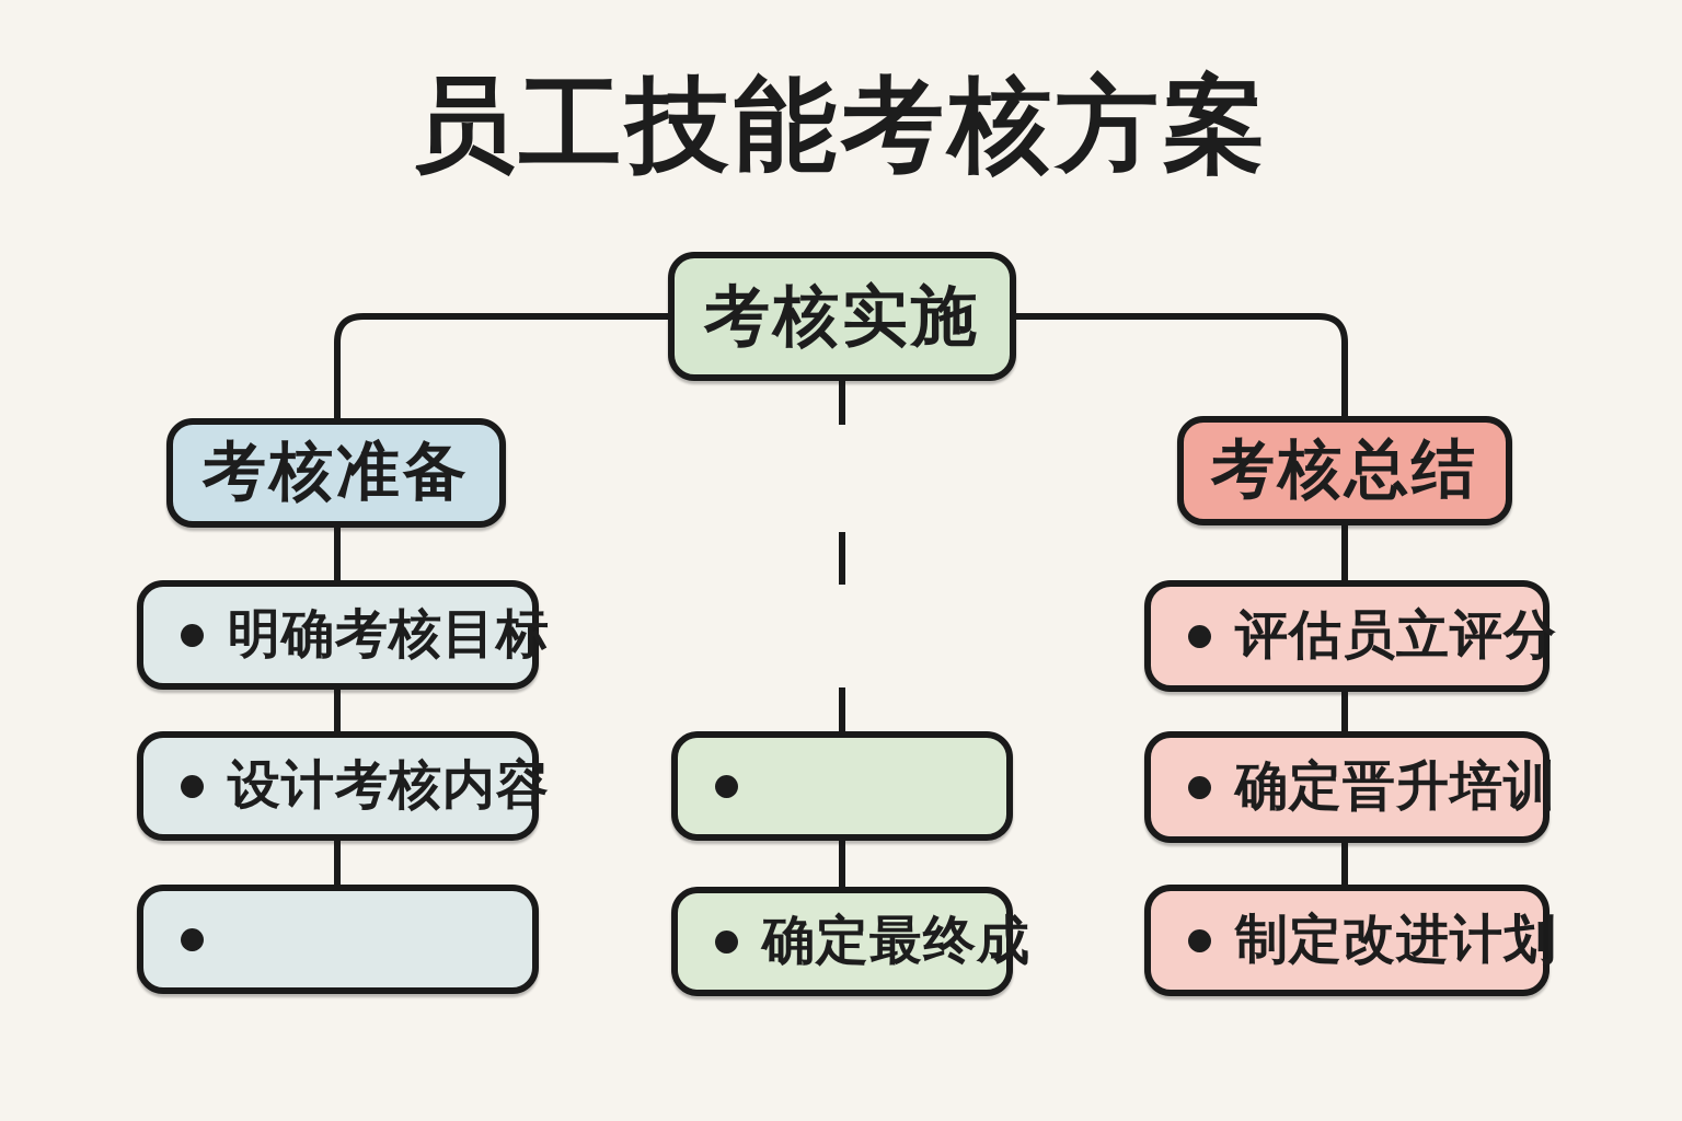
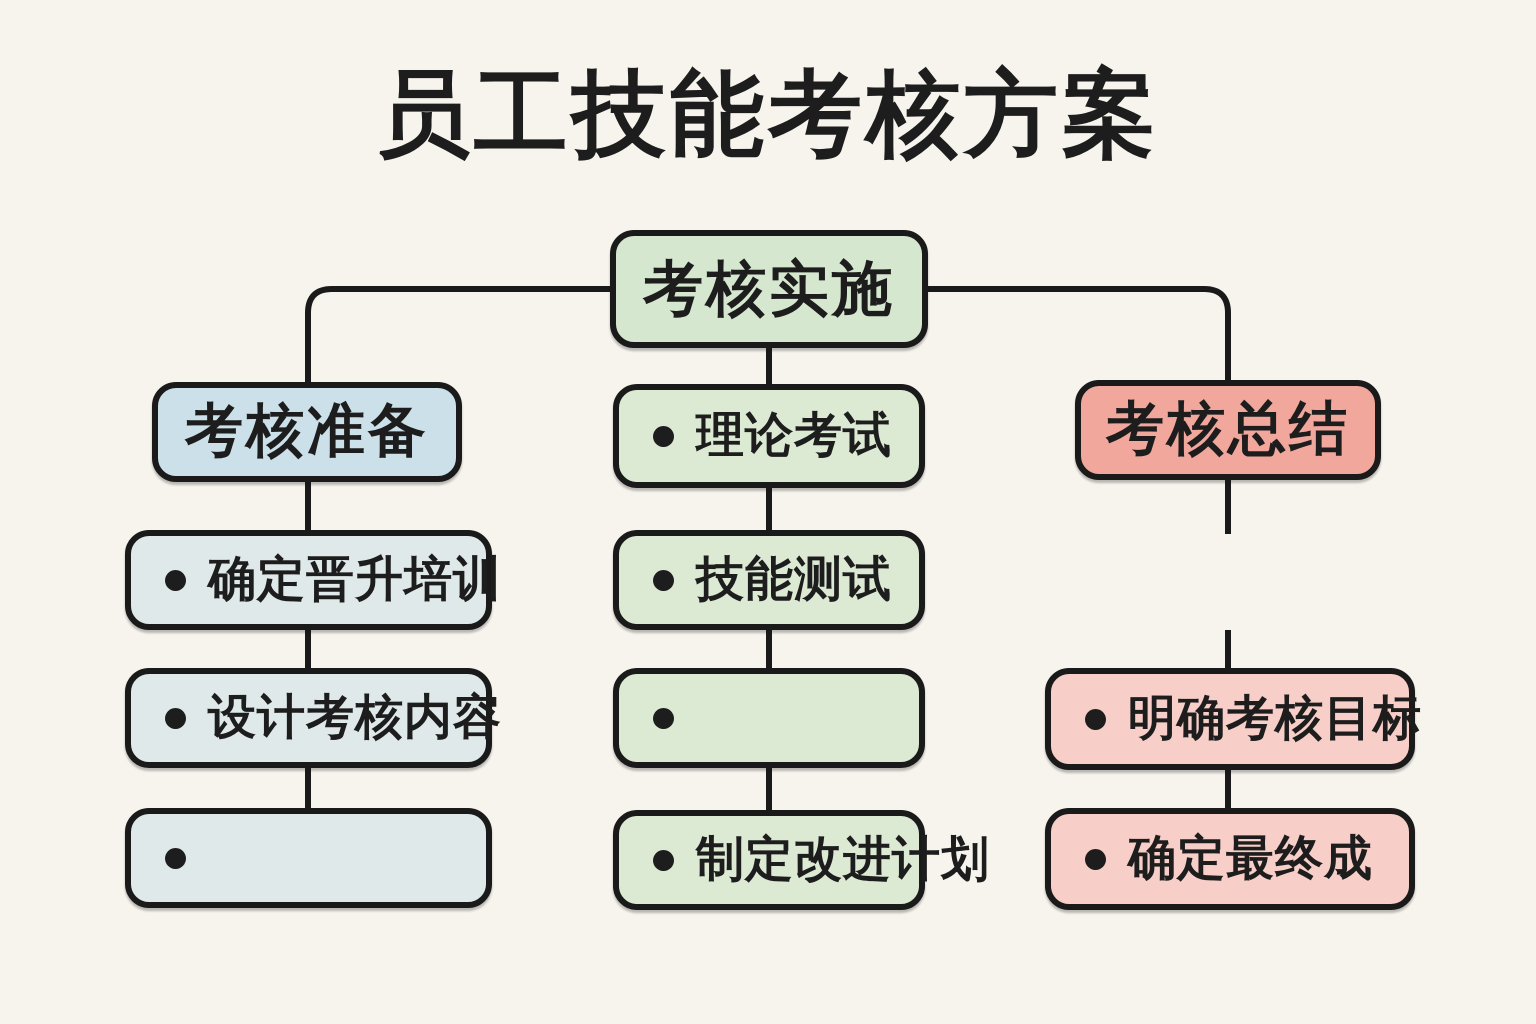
  员工技能考核方案
  考核实施
  考核准备
- 明确考核目标
+ 确定晋升培训
  设计考核内容
+ 理论考试
+ 技能测试
- 确定最终成
+ 制定改进计划
  考核总结
- 评估员立评分
- 确定晋升培训
+ 明确考核目标
- 制定改进计划
+ 确定最终成
